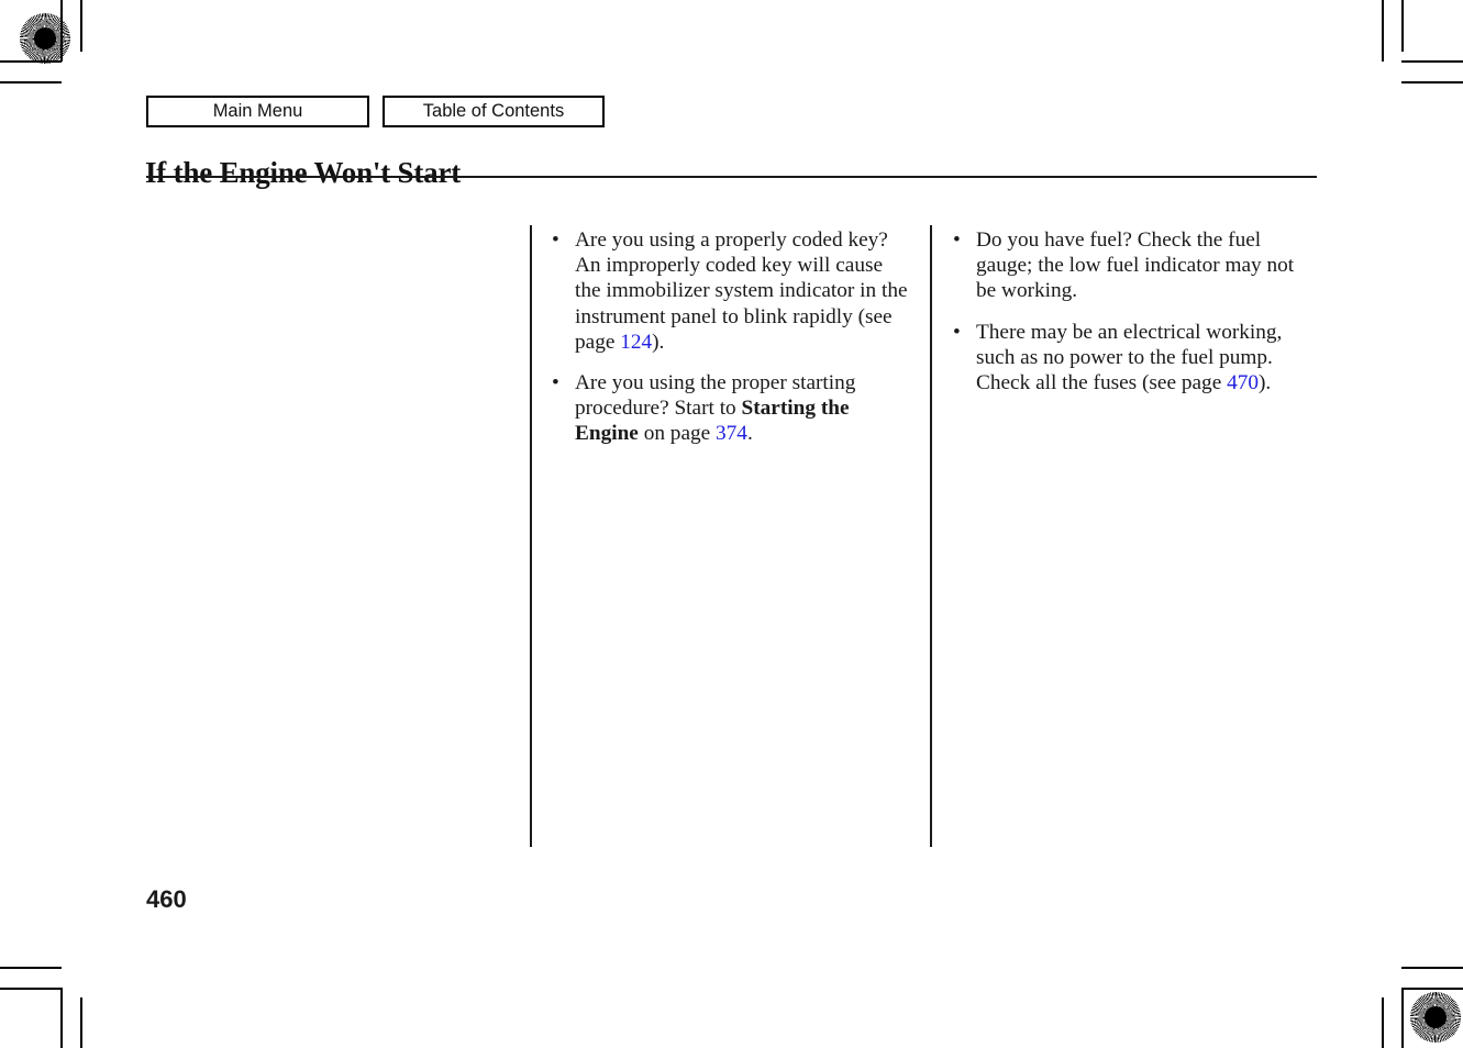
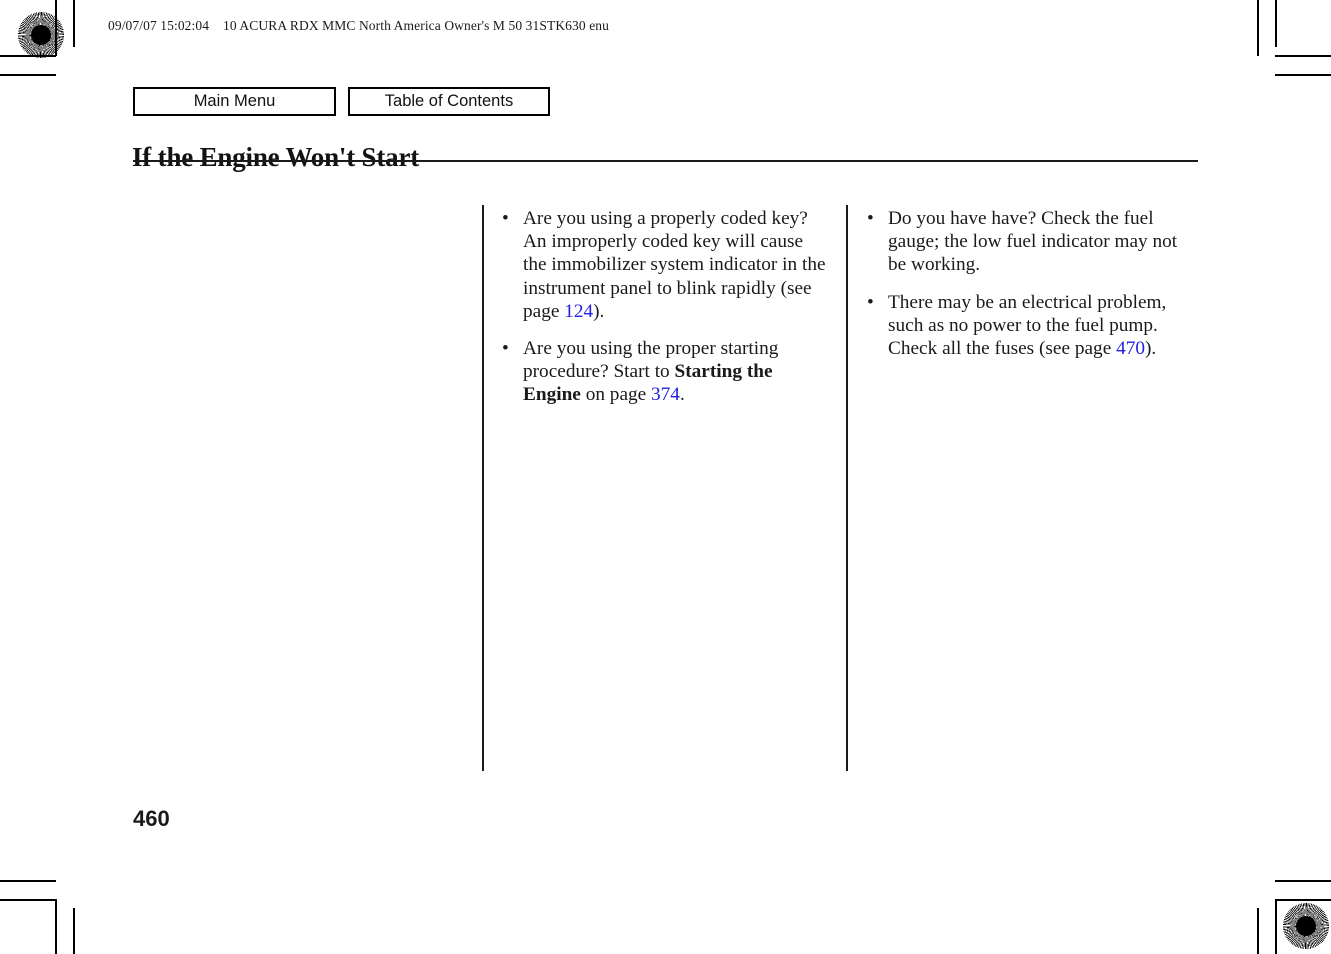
+ 09/07/07 15:02:04 10 ACURA RDX MMC North America Owner's M 50 31STK630 enu
  Main Menu
  Table of Contents
  If the Engine Won't Start
  •
  Are you using a properly coded key? An improperly coded key will cause the immobilizer system indicator in the instrument panel to blink rapidly (see page 124).
  •
  Are you using the proper starting procedure? Start to Starting the Engine on page 374.
  •
- Do you have fuel? Check the fuel gauge; the low fuel indicator may not be working.
+ Do you have have? Check the fuel gauge; the low fuel indicator may not be working.
  •
- There may be an electrical working, such as no power to the fuel pump. Check all the fuses (see page 470).
+ There may be an electrical problem, such as no power to the fuel pump. Check all the fuses (see page 470).
  460
